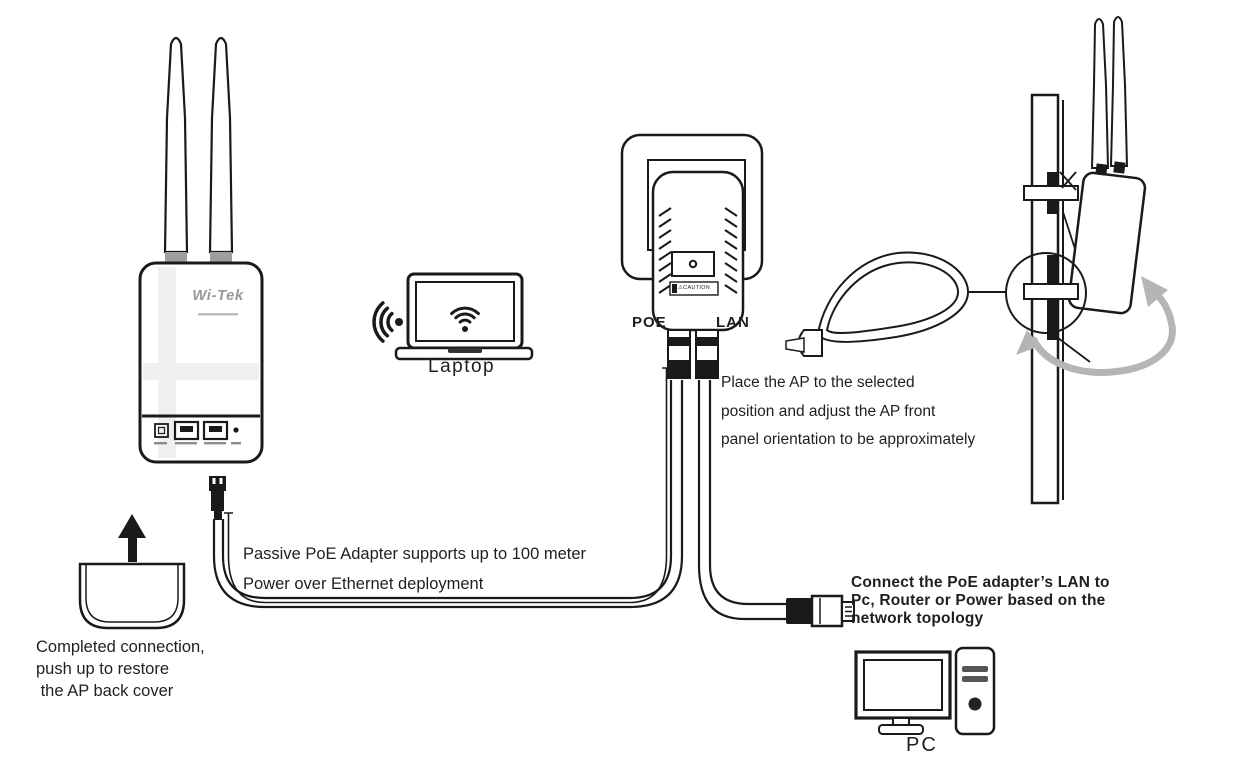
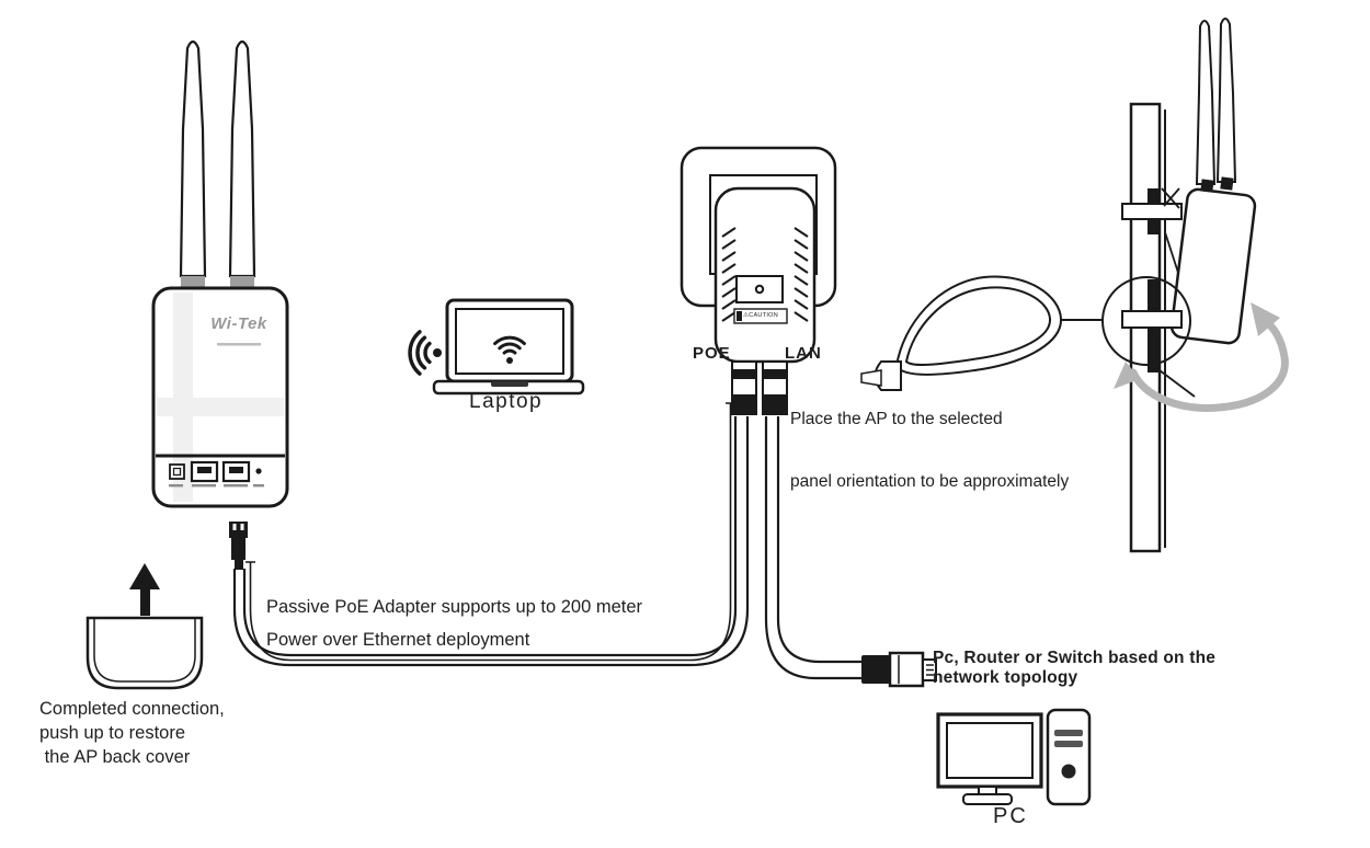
  Wi-Tek
  Laptop
  POE
  LAN
  PC
  Place the AP to the selected
- position and adjust the AP front
  panel orientation to be approximately
- Passive PoE Adapter supports up to 100 meter
+ Passive PoE Adapter supports up to 200 meter
  Power over Ethernet deployment
  Completed connection,
  push up to restore
  the AP back cover
- Connect the PoE adapter’s LAN to
- Pc, Router or Power based on the
+ Pc, Router or Switch based on the
  network topology
